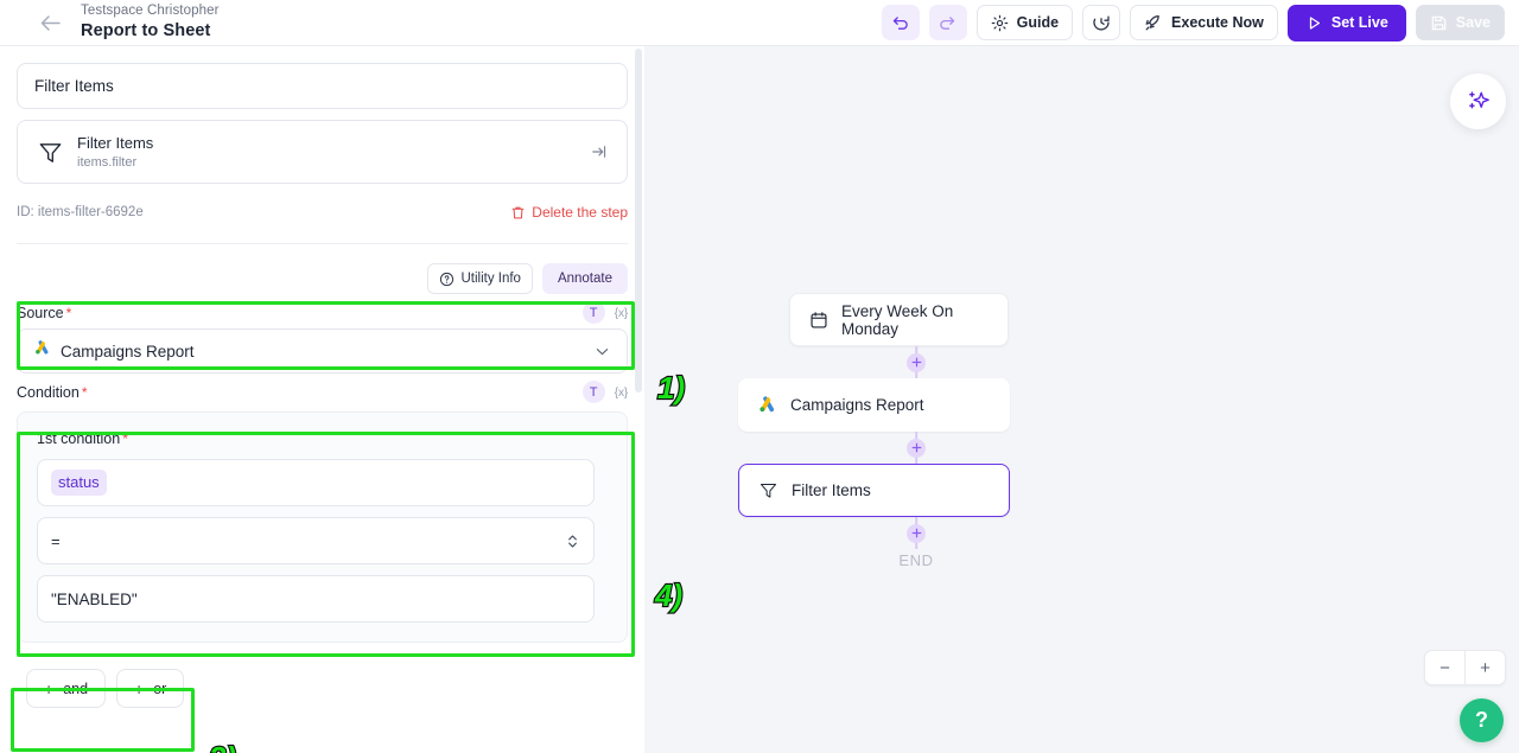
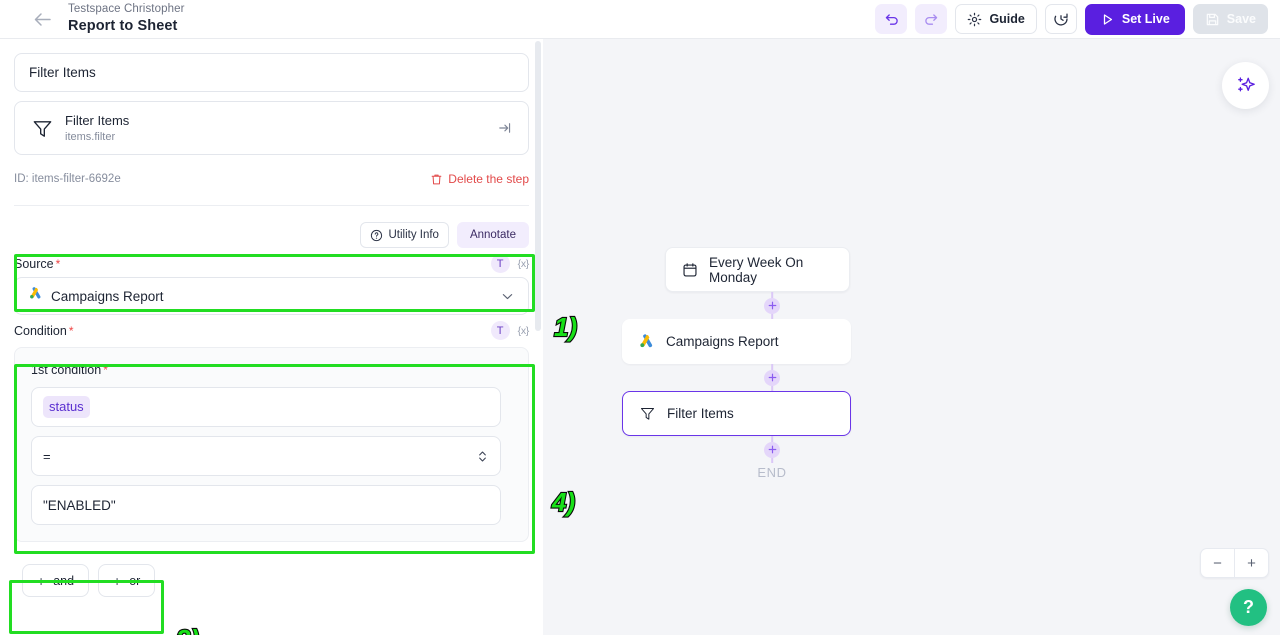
  Testspace Christopher
  Report to Sheet
  Guide
- Execute Now
  Set Live
  Save
  Filter Items
  Filter Items
  items.filter
  ID: items-filter-6692e
  Delete the step
  Utility Info
  Annotate
  Source
  *
  T
  {x}
  Campaigns Report
  Condition
  *
  T
  {x}
  1st condition *
  status
  =
  "ENABLED"
  +
  and
  +
  or
  Every Week On Monday
  Campaigns Report
  Filter Items
  END
  −
  +
  ?
  1)
  4)
